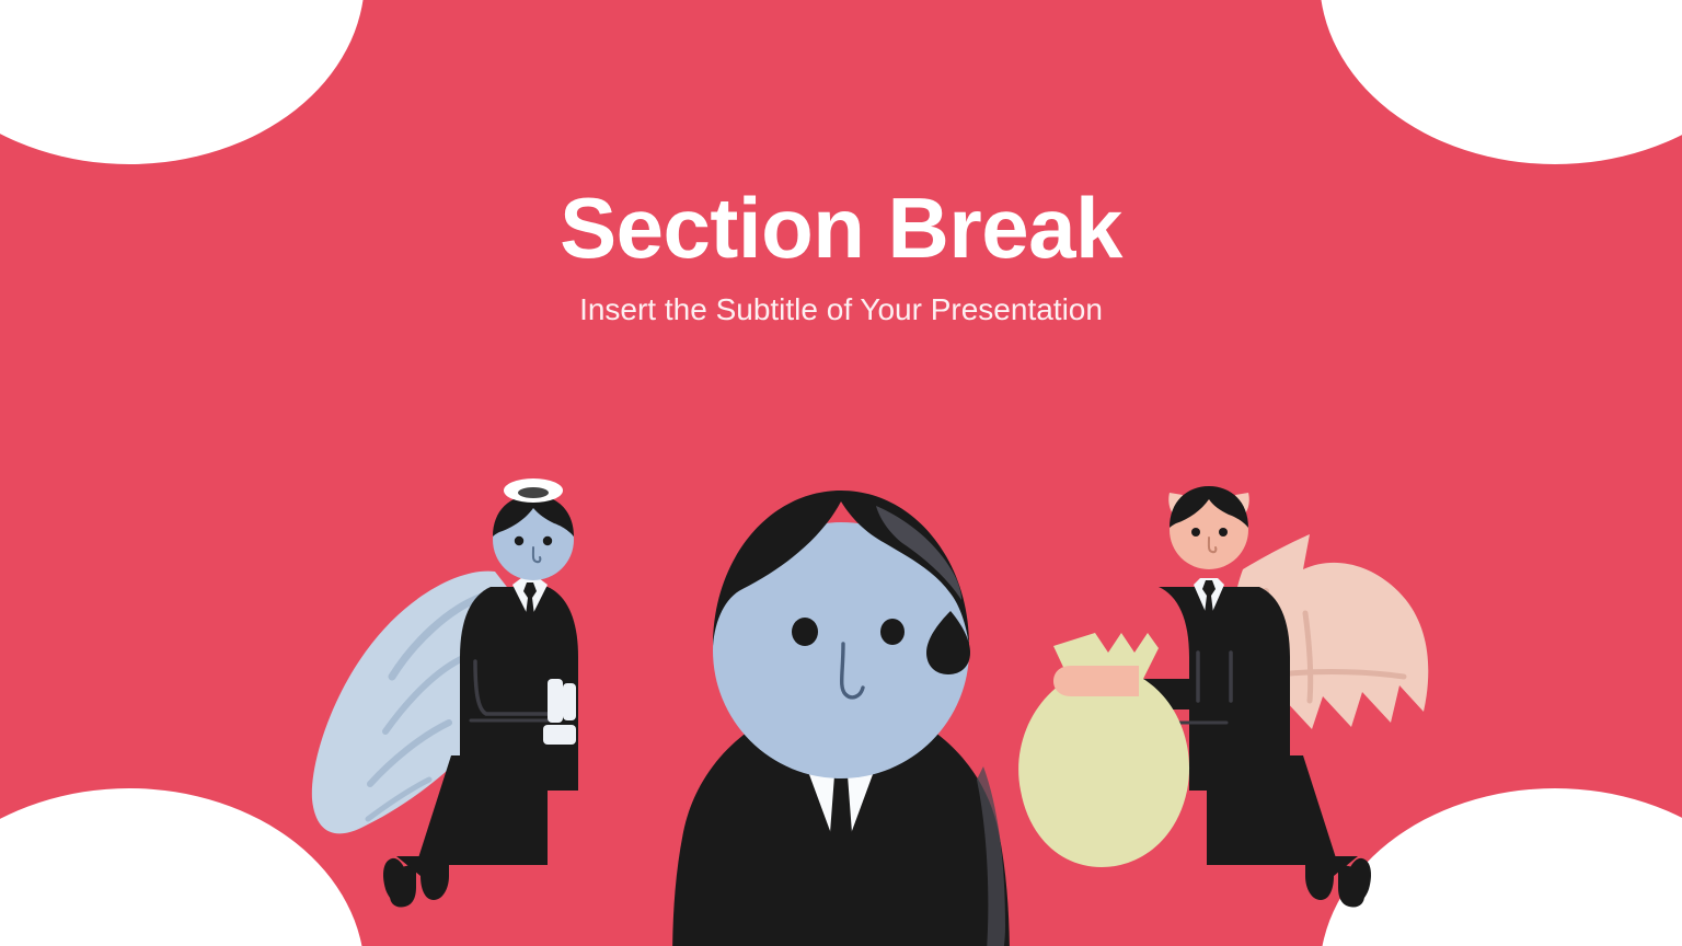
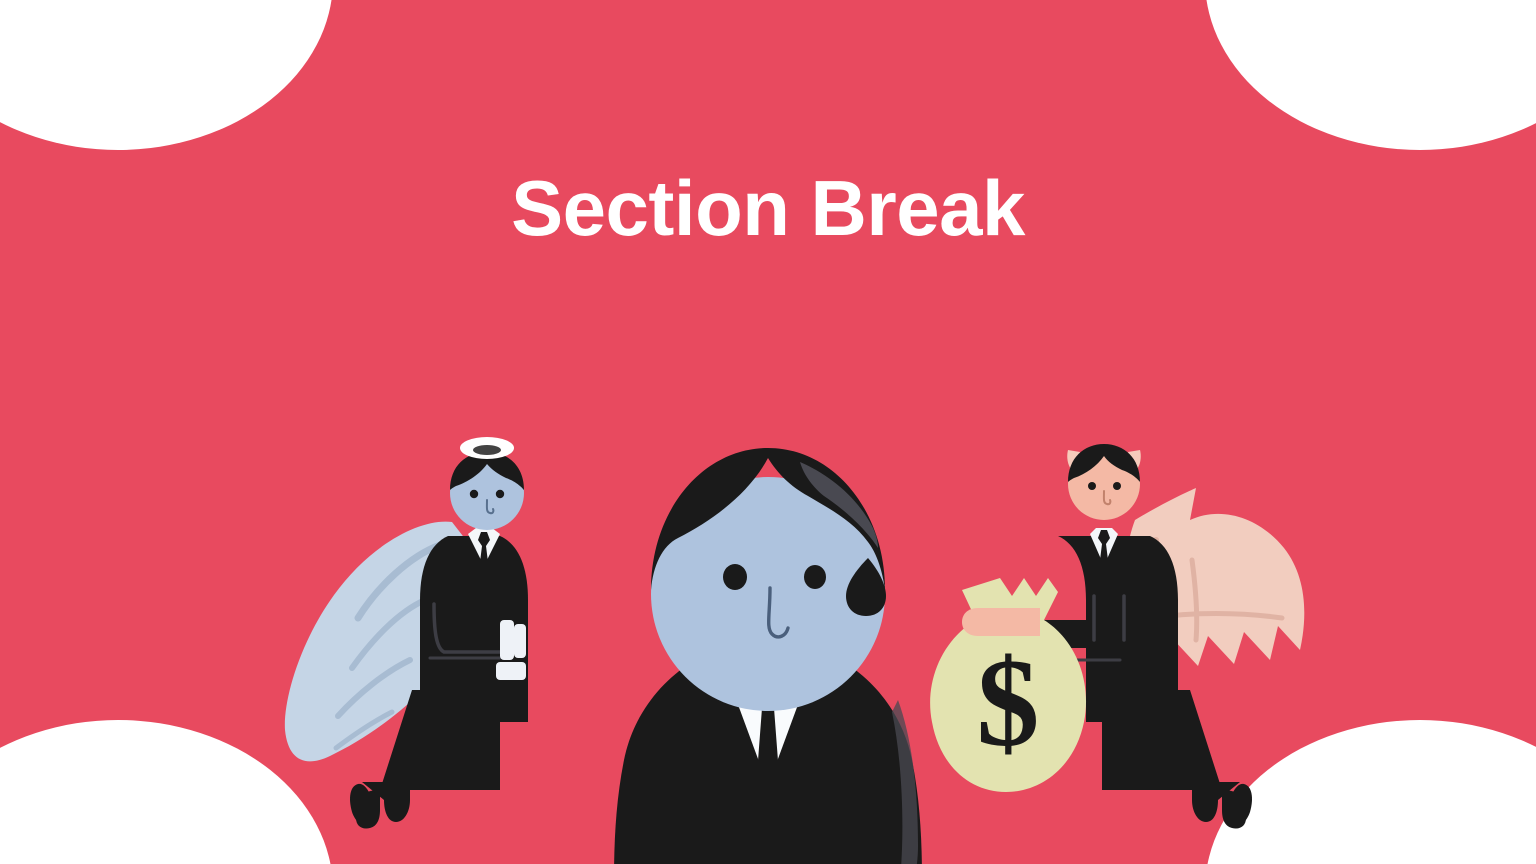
+ $
  Section Break
- Insert the Subtitle of Your Presentation
